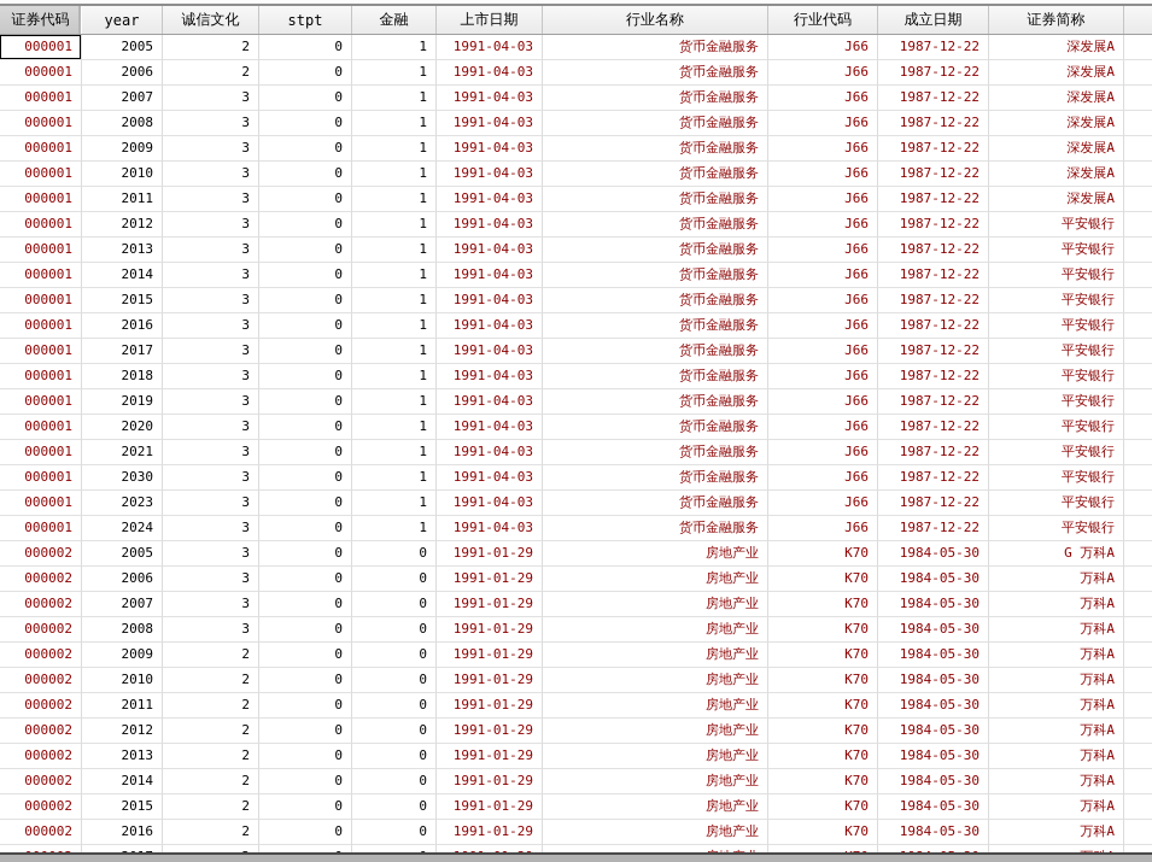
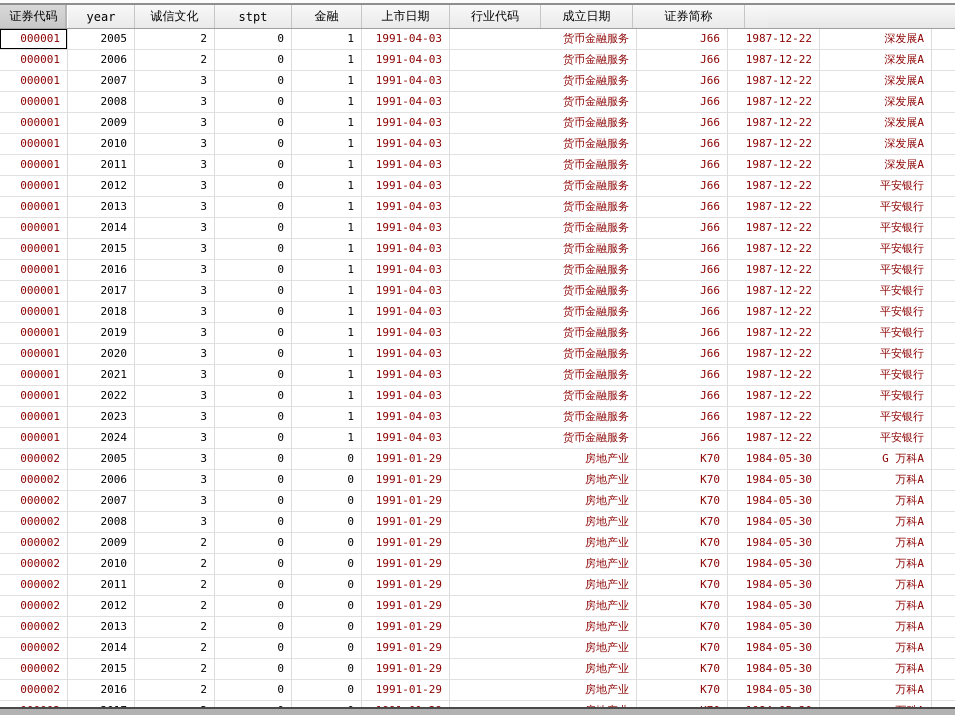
  证券代码
  year
  诚信文化
  stpt
  金融
  上市日期
- 行业名称
  行业代码
  成立日期
  证券简称
  000001
  2005
  2
  0
  1
  1991-04-03
  货币金融服务
  J66
  1987-12-22
  深发展A
  000001
  2006
  2
  0
  1
  1991-04-03
  货币金融服务
  J66
  1987-12-22
  深发展A
  000001
  2007
  3
  0
  1
  1991-04-03
  货币金融服务
  J66
  1987-12-22
  深发展A
  000001
  2008
  3
  0
  1
  1991-04-03
  货币金融服务
  J66
  1987-12-22
  深发展A
  000001
  2009
  3
  0
  1
  1991-04-03
  货币金融服务
  J66
  1987-12-22
  深发展A
  000001
  2010
  3
  0
  1
  1991-04-03
  货币金融服务
  J66
  1987-12-22
  深发展A
  000001
  2011
  3
  0
  1
  1991-04-03
  货币金融服务
  J66
  1987-12-22
  深发展A
  000001
  2012
  3
  0
  1
  1991-04-03
  货币金融服务
  J66
  1987-12-22
  平安银行
  000001
  2013
  3
  0
  1
  1991-04-03
  货币金融服务
  J66
  1987-12-22
  平安银行
  000001
  2014
  3
  0
  1
  1991-04-03
  货币金融服务
  J66
  1987-12-22
  平安银行
  000001
  2015
  3
  0
  1
  1991-04-03
  货币金融服务
  J66
  1987-12-22
  平安银行
  000001
  2016
  3
  0
  1
  1991-04-03
  货币金融服务
  J66
  1987-12-22
  平安银行
  000001
  2017
  3
  0
  1
  1991-04-03
  货币金融服务
  J66
  1987-12-22
  平安银行
  000001
  2018
  3
  0
  1
  1991-04-03
  货币金融服务
  J66
  1987-12-22
  平安银行
  000001
  2019
  3
  0
  1
  1991-04-03
  货币金融服务
  J66
  1987-12-22
  平安银行
  000001
  2020
  3
  0
  1
  1991-04-03
  货币金融服务
  J66
  1987-12-22
  平安银行
  000001
  2021
  3
  0
  1
  1991-04-03
  货币金融服务
  J66
  1987-12-22
  平安银行
  000001
- 2030
+ 2022
  3
  0
  1
  1991-04-03
  货币金融服务
  J66
  1987-12-22
  平安银行
  000001
  2023
  3
  0
  1
  1991-04-03
  货币金融服务
  J66
  1987-12-22
  平安银行
  000001
  2024
  3
  0
  1
  1991-04-03
  货币金融服务
  J66
  1987-12-22
  平安银行
  000002
  2005
  3
  0
  0
  1991-01-29
  房地产业
  K70
  1984-05-30
  G 万科A
  000002
  2006
  3
  0
  0
  1991-01-29
  房地产业
  K70
  1984-05-30
  万科A
  000002
  2007
  3
  0
  0
  1991-01-29
  房地产业
  K70
  1984-05-30
  万科A
  000002
  2008
  3
  0
  0
  1991-01-29
  房地产业
  K70
  1984-05-30
  万科A
  000002
  2009
  2
  0
  0
  1991-01-29
  房地产业
  K70
  1984-05-30
  万科A
  000002
  2010
  2
  0
  0
  1991-01-29
  房地产业
  K70
  1984-05-30
  万科A
  000002
  2011
  2
  0
  0
  1991-01-29
  房地产业
  K70
  1984-05-30
  万科A
  000002
  2012
  2
  0
  0
  1991-01-29
  房地产业
  K70
  1984-05-30
  万科A
  000002
  2013
  2
  0
  0
  1991-01-29
  房地产业
  K70
  1984-05-30
  万科A
  000002
  2014
  2
  0
  0
  1991-01-29
  房地产业
  K70
  1984-05-30
  万科A
  000002
  2015
  2
  0
  0
  1991-01-29
  房地产业
  K70
  1984-05-30
  万科A
  000002
  2016
  2
  0
  0
  1991-01-29
  房地产业
  K70
  1984-05-30
  万科A
